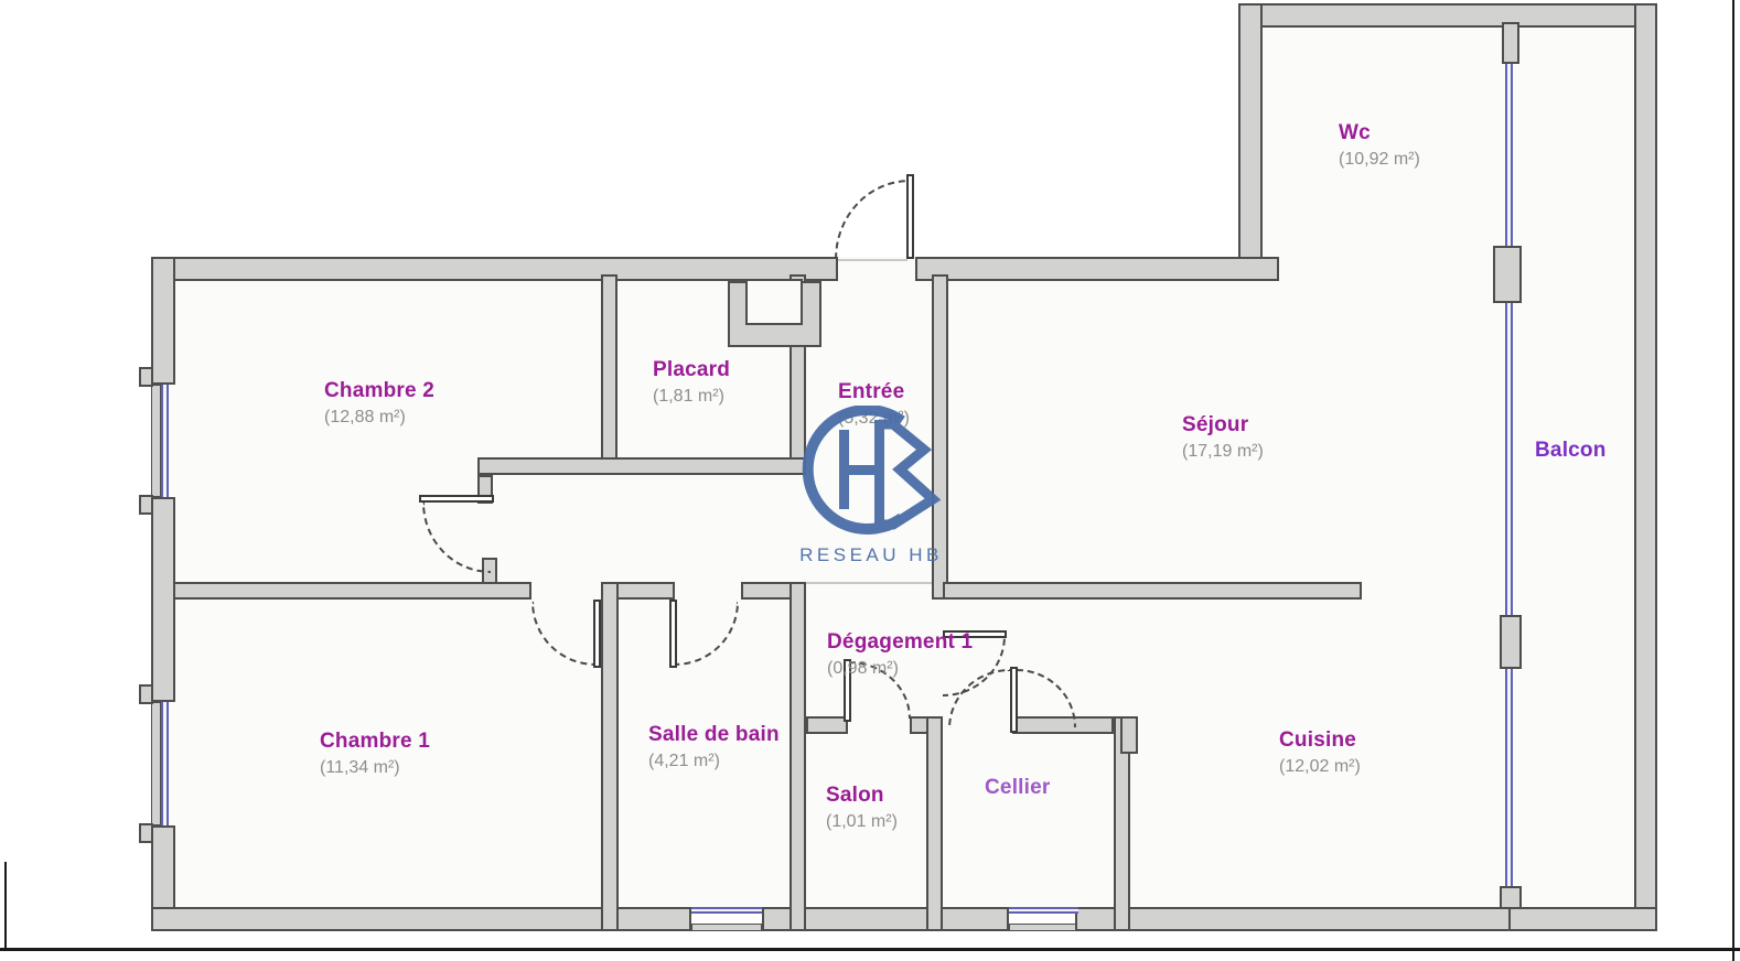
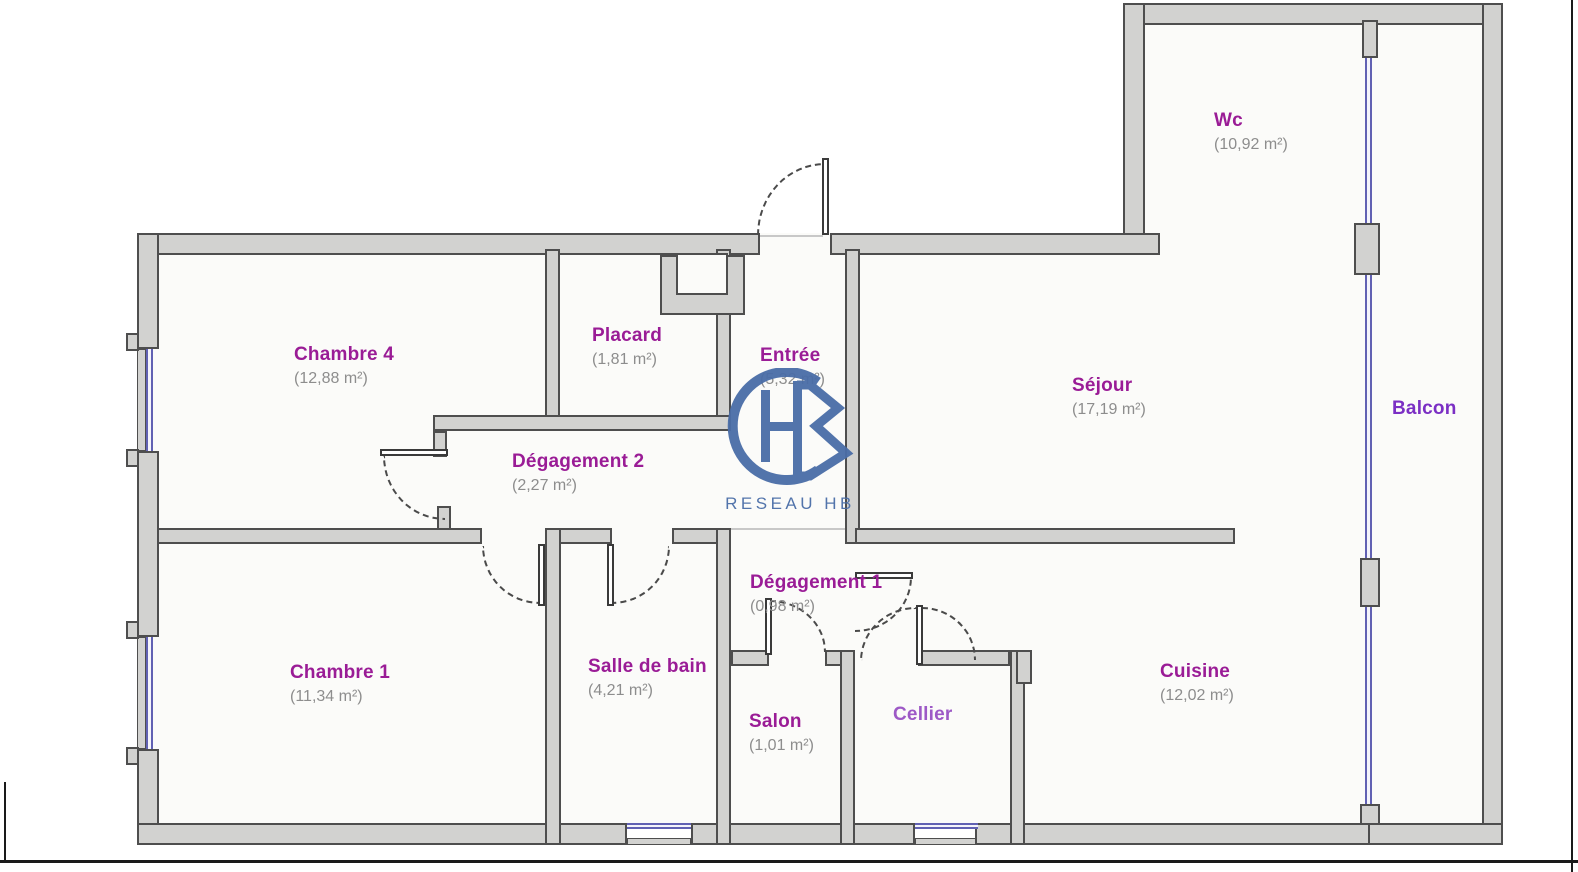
  Wc
  (10,92 m²)
  Séjour
  (17,19 m²)
  Balcon
- Chambre 2
+ Chambre 4
  (12,88 m²)
  Placard
  (1,81 m²)
  Entrée
+ Dégagement 2
+ (2,27 m²)
  Chambre 1
  (11,34 m²)
  Salle de bain
  (4,21 m²)
  Dégagement 1
  (0,98 m²)
  Salon
  (1,01 m²)
  Cellier
  Cuisine
  (12,02 m²)
  RESEAU HB
